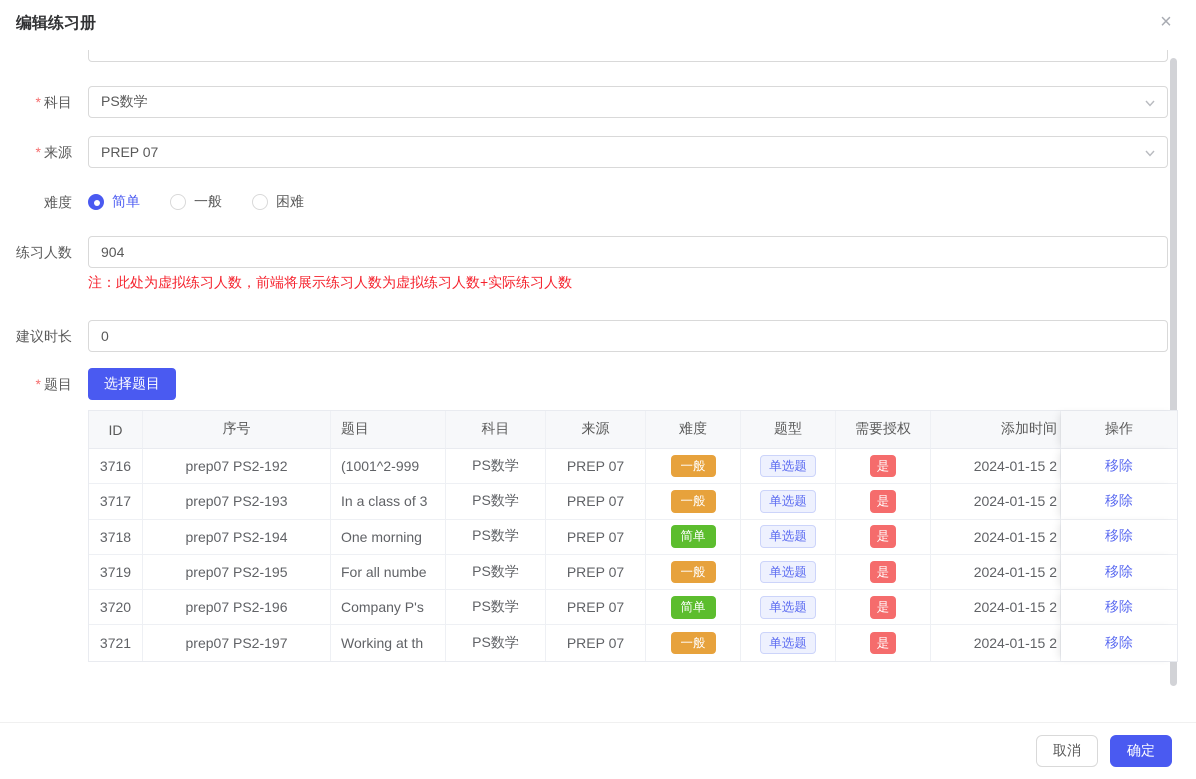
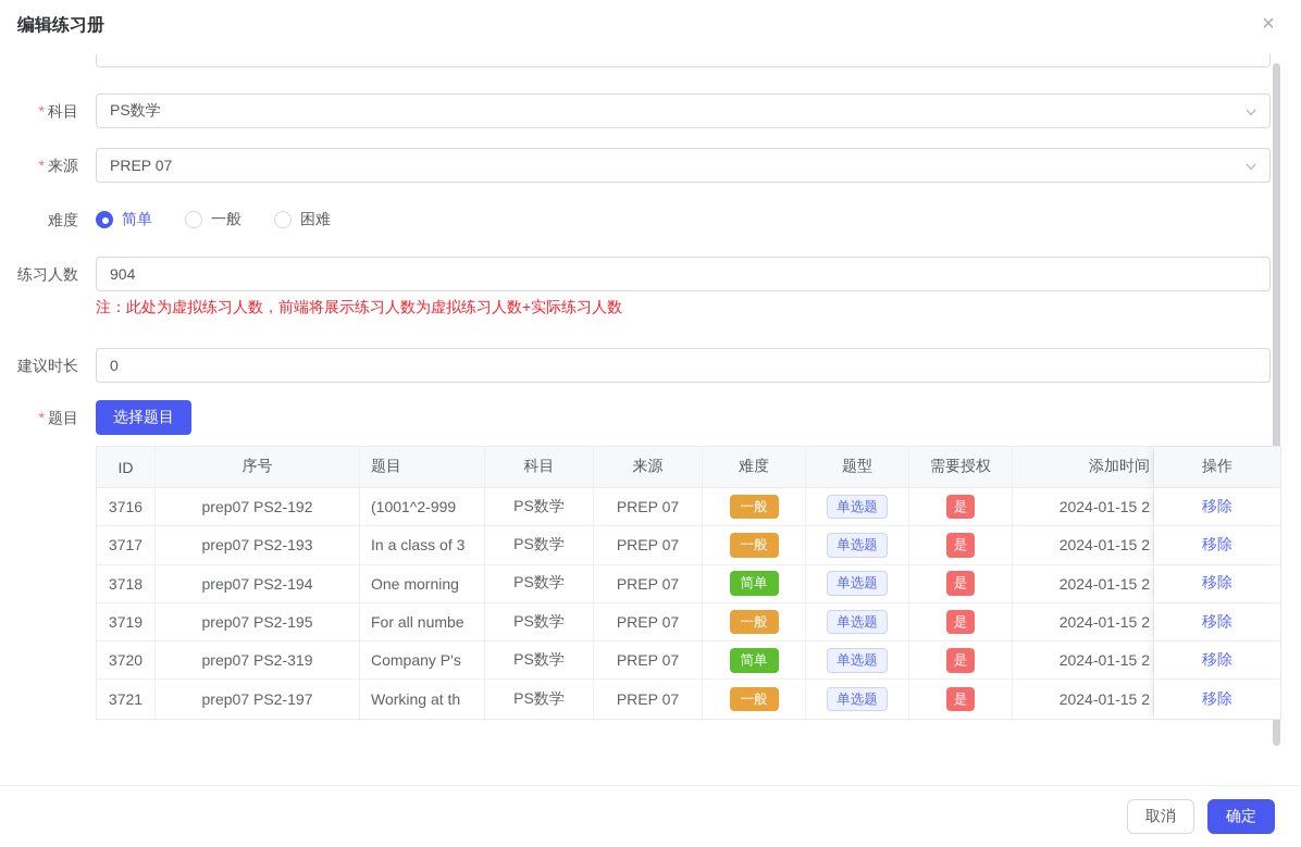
  编辑练习册
  ×
  * 科目
  PS数学
  * 来源
  PREP 07
  难度
  简单
  一般
  困难
  练习人数
  904
  注：此处为虚拟练习人数，前端将展示练习人数为虚拟练习人数+实际练习人数
  建议时长
  0
  * 题目
  选择题目
  ID
  序号
  题目
  科目
  来源
  难度
  题型
  需要授权
  添加时间
  操作
  3716
  prep07 PS2-192
  (1001^2-999
  PS数学
  PREP 07
  一般
  单选题
  是
  2024-01-15 2
  移除
  3717
  prep07 PS2-193
  In a class of 3
  PS数学
  PREP 07
  一般
  单选题
  是
  2024-01-15 2
  移除
  3718
  prep07 PS2-194
  One morning
  PS数学
  PREP 07
  简单
  单选题
  是
  2024-01-15 2
  移除
  3719
  prep07 PS2-195
  For all numbe
  PS数学
  PREP 07
  一般
  单选题
  是
  2024-01-15 2
  移除
  3720
- prep07 PS2-196
+ prep07 PS2-319
  Company P's
  PS数学
  PREP 07
  简单
  单选题
  是
  2024-01-15 2
  移除
  3721
  prep07 PS2-197
  Working at th
  PS数学
  PREP 07
  一般
  单选题
  是
  2024-01-15 2
  移除
  取消
  确定
